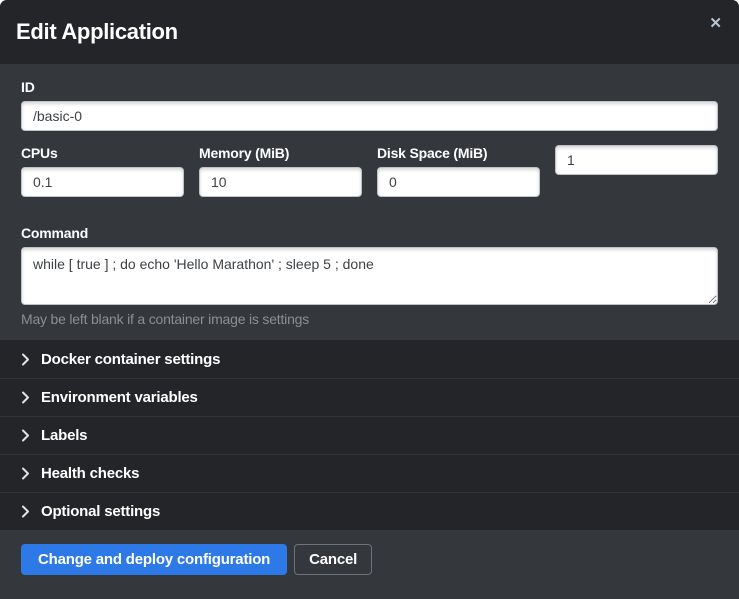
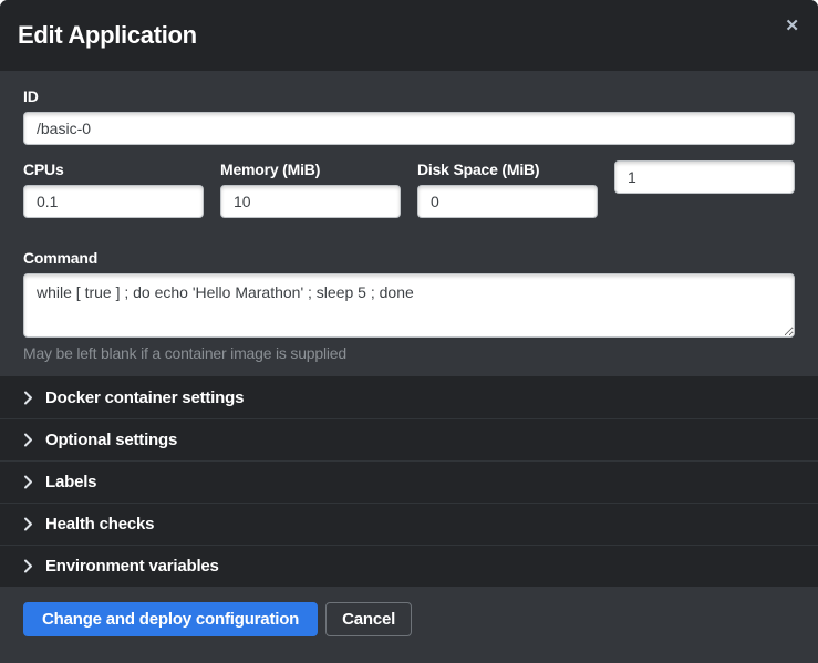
  Edit Application
  ✕
  ID
  /basic-0
  CPUs
  0.1
  Memory (MiB)
  10
  Disk Space (MiB)
  0
  1
  Command
  while [ true ] ; do echo 'Hello Marathon' ; sleep 5 ; done
- May be left blank if a container image is settings
+ May be left blank if a container image is supplied
  Docker container settings
- Environment variables
+ Optional settings
  Labels
  Health checks
- Optional settings
+ Environment variables
  Change and deploy configuration
  Cancel
